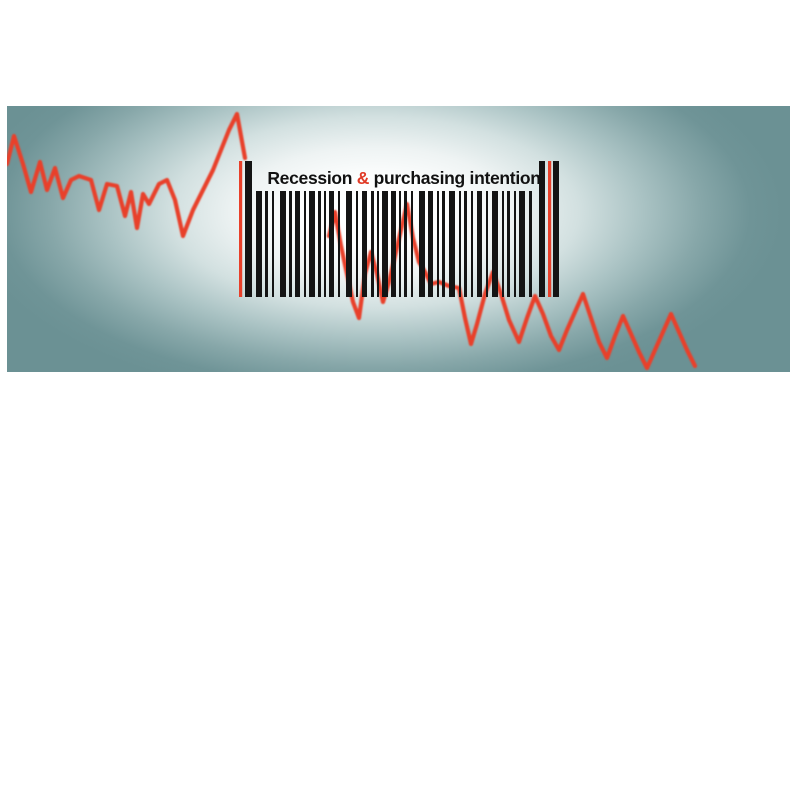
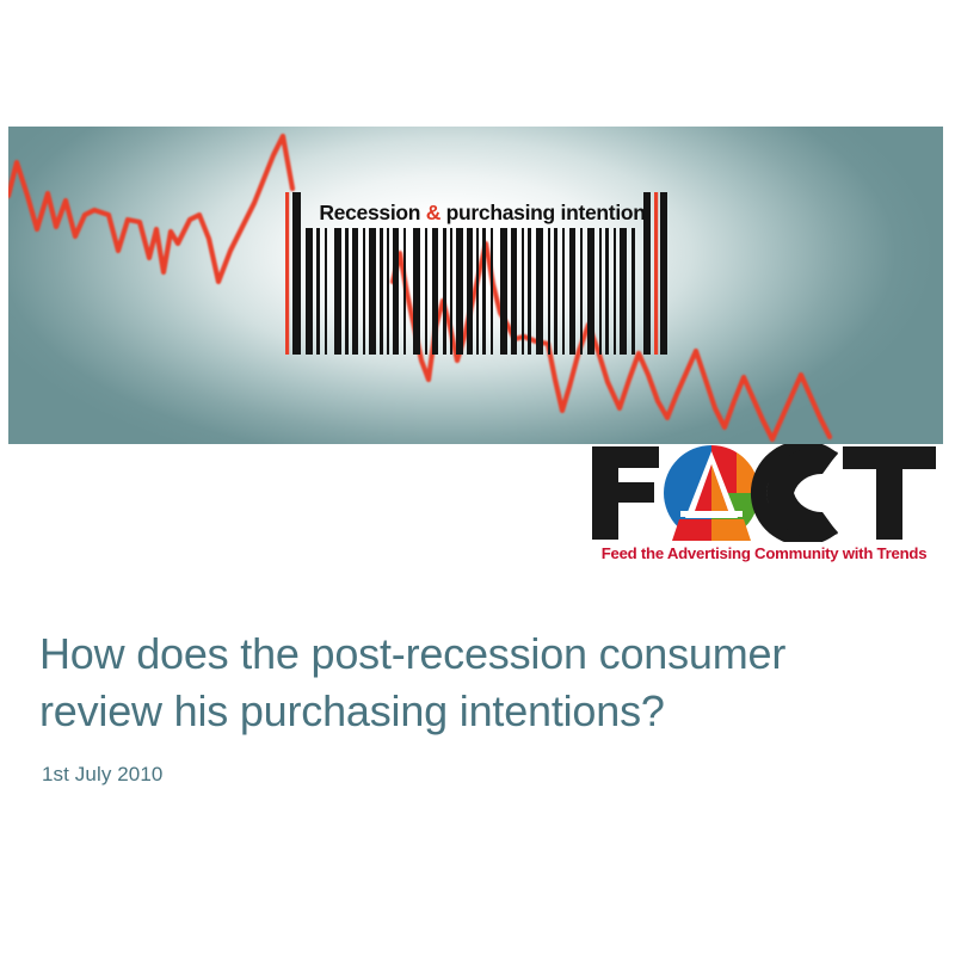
  Recession & purchasing intention
+ Feed the Advertising Community with Trends
+ How does the post-recession consumer
+ review his purchasing intentions?
+ 1st July 2010
